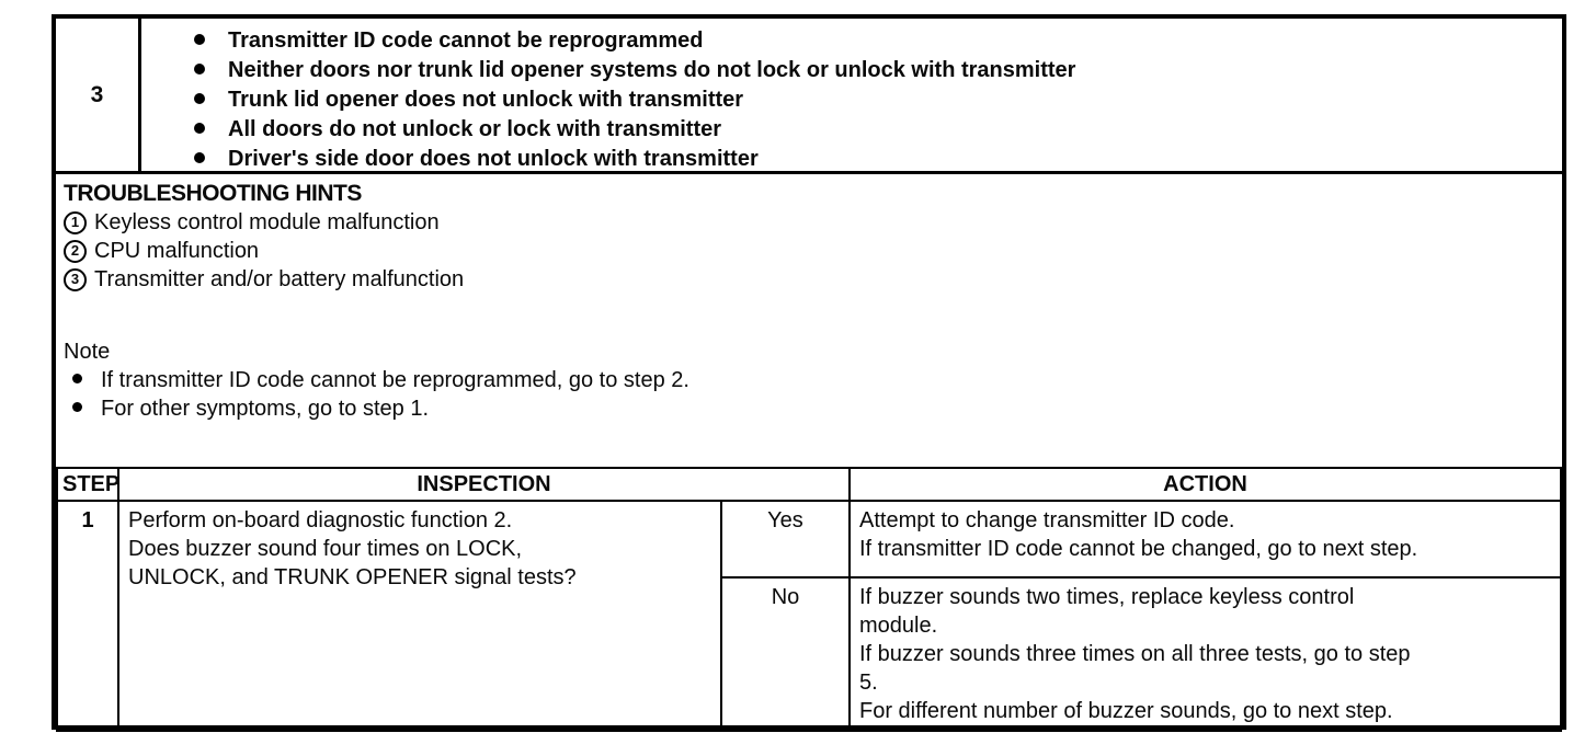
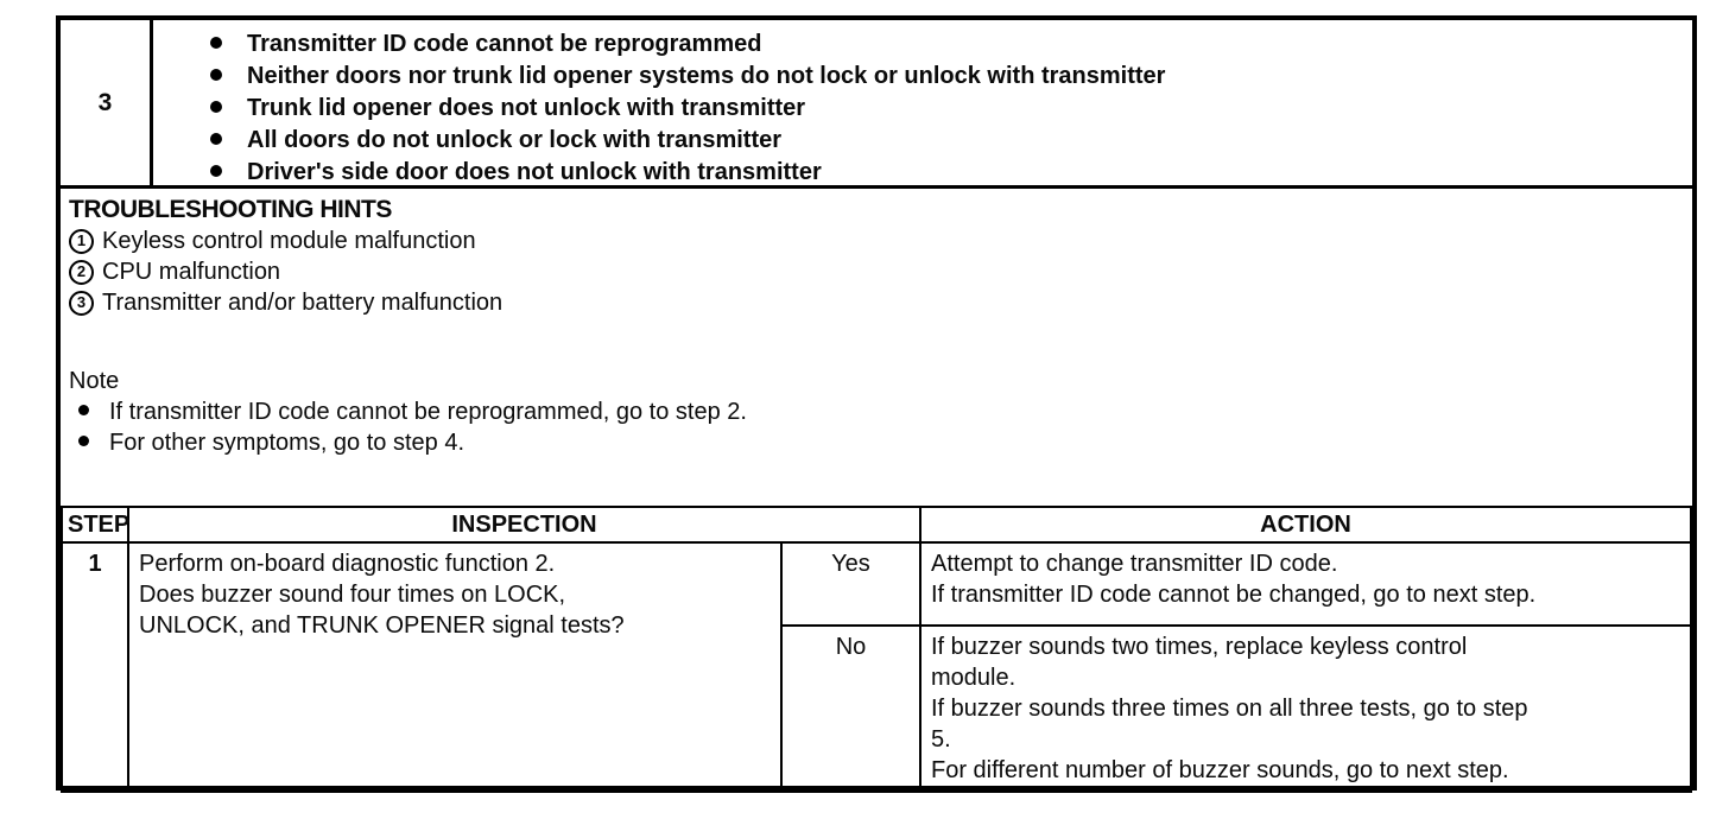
  3
  Transmitter ID code cannot be reprogrammed
  Neither doors nor trunk lid opener systems do not lock or unlock with transmitter
  Trunk lid opener does not unlock with transmitter
  All doors do not unlock or lock with transmitter
  Driver's side door does not unlock with transmitter
  TROUBLESHOOTING HINTS
  1
  Keyless control module malfunction
  2
  CPU malfunction
  3
  Transmitter and/or battery malfunction
  Note
  If transmitter ID code cannot be reprogrammed, go to step 2.
- For other symptoms, go to step 1.
+ For other symptoms, go to step 4.
  STEP	INSPECTION	ACTION
  1	Perform on-board diagnostic function 2. Does buzzer sound four times on LOCK, UNLOCK, and TRUNK OPENER signal tests?	Yes	Attempt to change transmitter ID code. If transmitter ID code cannot be changed, go to next step.
  No	If buzzer sounds two times, replace keyless control module. If buzzer sounds three times on all three tests, go to step 5. For different number of buzzer sounds, go to next step.
